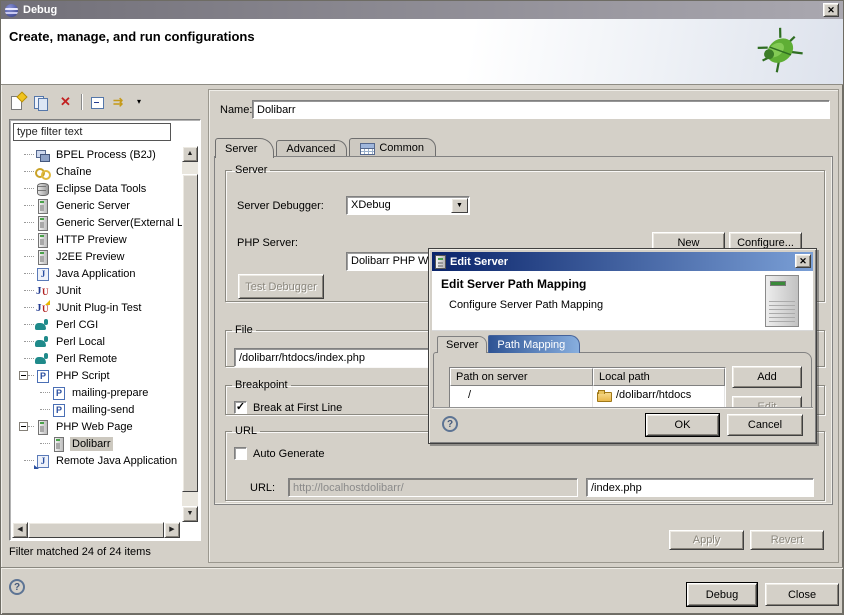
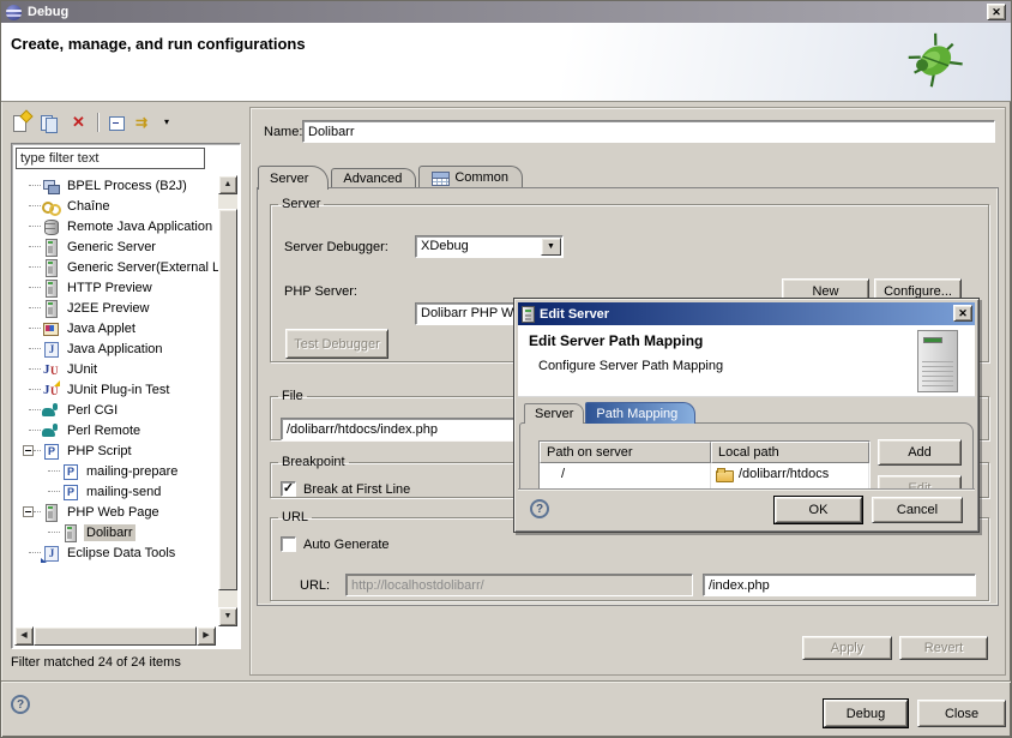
  Debug
  ✕
  Create, manage, and run configurations
  ✕
  ⇉
  ▾
  type filter text
  BPEL Process (B2J)
  Chaîne
- Eclipse Data Tools
+ Remote Java Application
  Generic Server
  Generic Server(External L
  HTTP Preview
  J2EE Preview
+ Java Applet
  Java Application
  JUnit
  JUnit Plug-in Test
  Perl CGI
- Perl Local
  Perl Remote
  PHP Script
  mailing-prepare
  mailing-send
  PHP Web Page
  Dolibarr
- Remote Java Application
+ Eclipse Data Tools
  Filter matched 24 of 24 items
  Name:
  Dolibarr
  Server
  Advanced
  Common
  Server
  Server Debugger:
  XDebug
  PHP Server:
  New
  Configure...
  Test Debugger
  File
  /dolibarr/htdocs/index.php
  Breakpoint
  ✓
  Break at First Line
  URL
  Auto Generate
  URL:
  http://localhostdolibarr/
  /index.php
  Apply
  Revert
  ?
  Debug
  Close
  Edit Server
  ✕
  Edit Server Path Mapping
  Configure Server Path Mapping
  Server
  Path Mapping
  Path on server
  Local path
  /
  /dolibarr/htdocs
  Add
  ?
  OK
  Cancel
